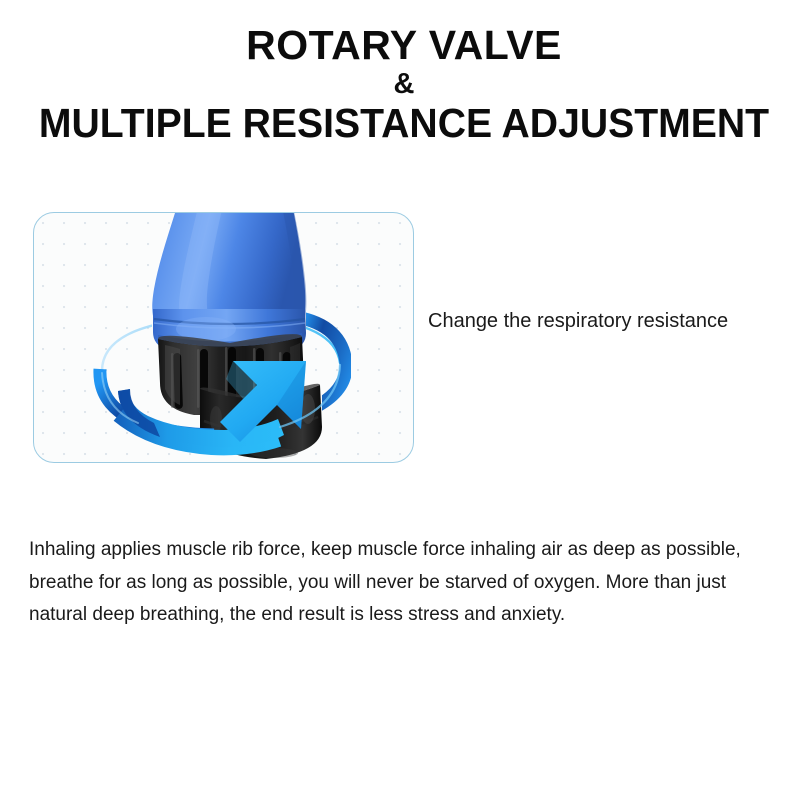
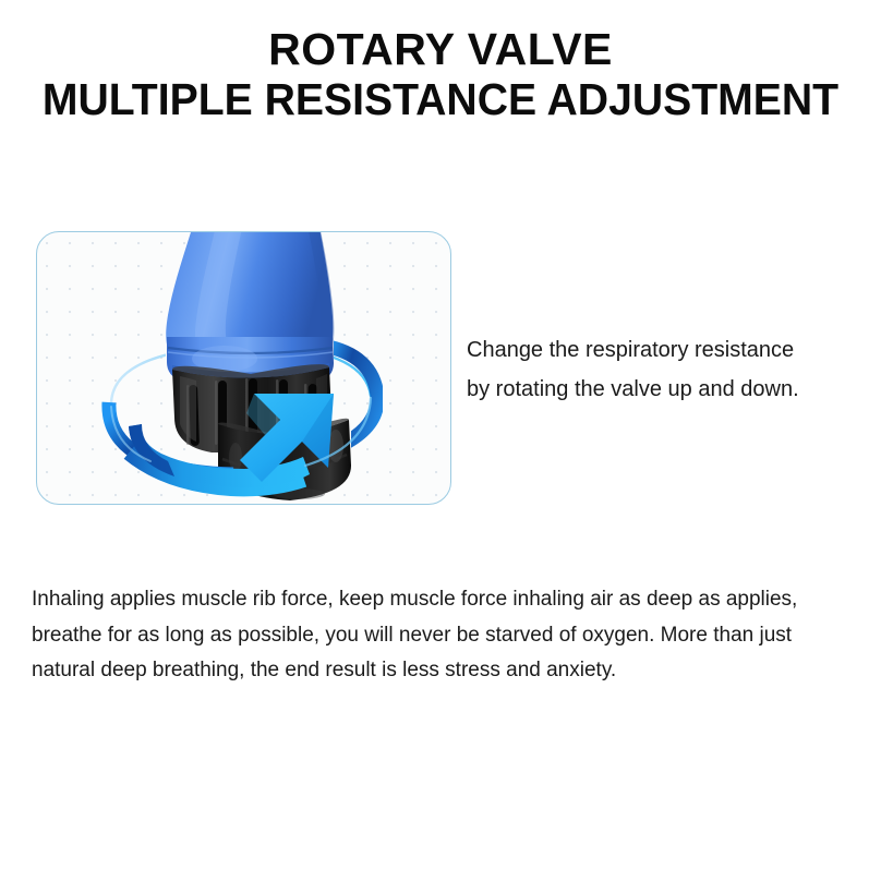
  ROTARY VALVE
- &
  MULTIPLE RESISTANCE ADJUSTMENT
  Change the respiratory resistance
+ by rotating the valve up and down.
- Inhaling applies muscle rib force, keep muscle force inhaling air as deep as possible, breathe for as long as possible, you will never be starved of oxygen. More than just natural deep breathing, the end result is less stress and anxiety.
+ Inhaling applies muscle rib force, keep muscle force inhaling air as deep as applies, breathe for as long as possible, you will never be starved of oxygen. More than just natural deep breathing, the end result is less stress and anxiety.
